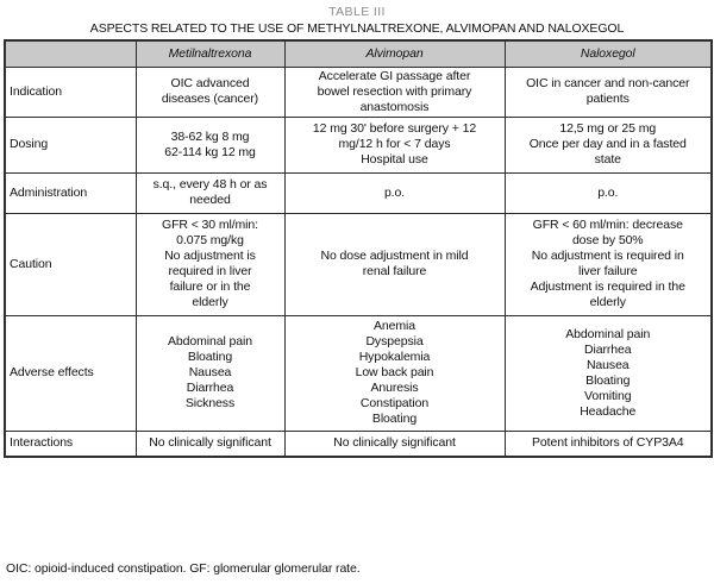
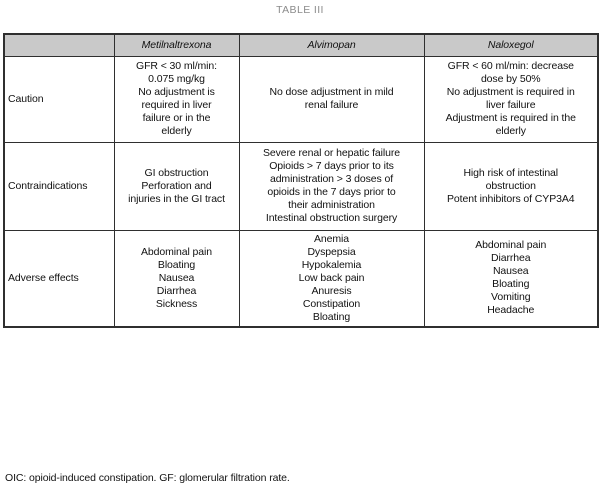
  TABLE III
- ASPECTS RELATED TO THE USE OF METHYLNALTREXONE, ALVIMOPAN AND NALOXEGOL
  	Metilnaltrexona	Alvimopan	Naloxegol
- Indication	OIC advanced diseases (cancer)	Accelerate GI passage after bowel resection with primary anastomosis	OIC in cancer and non-cancer patients
- Dosing	38-62 kg 8 mg 62-114 kg 12 mg	12 mg 30' before surgery + 12 mg/12 h for < 7 days Hospital use	12,5 mg or 25 mg Once per day and in a fasted state
- Administration	s.q., every 48 h or as needed	p.o.	p.o.
  Caution	GFR < 30 ml/min: 0.075 mg/kg No adjustment is required in liver failure or in the elderly	No dose adjustment in mild renal failure	GFR < 60 ml/min: decrease dose by 50% No adjustment is required in liver failure Adjustment is required in the elderly
+ Contraindications	GI obstruction Perforation and injuries in the GI tract	Severe renal or hepatic failure Opioids > 7 days prior to its administration > 3 doses of opioids in the 7 days prior to their administration Intestinal obstruction surgery	High risk of intestinal obstruction Potent inhibitors of CYP3A4
  Adverse effects	Abdominal pain Bloating Nausea Diarrhea Sickness	Anemia Dyspepsia Hypokalemia Low back pain Anuresis Constipation Bloating	Abdominal pain Diarrhea Nausea Bloating Vomiting Headache
- Interactions	No clinically significant	No clinically significant	Potent inhibitors of CYP3A4
- OIC: opioid-induced constipation. GF: glomerular glomerular rate.
+ OIC: opioid-induced constipation. GF: glomerular filtration rate.
